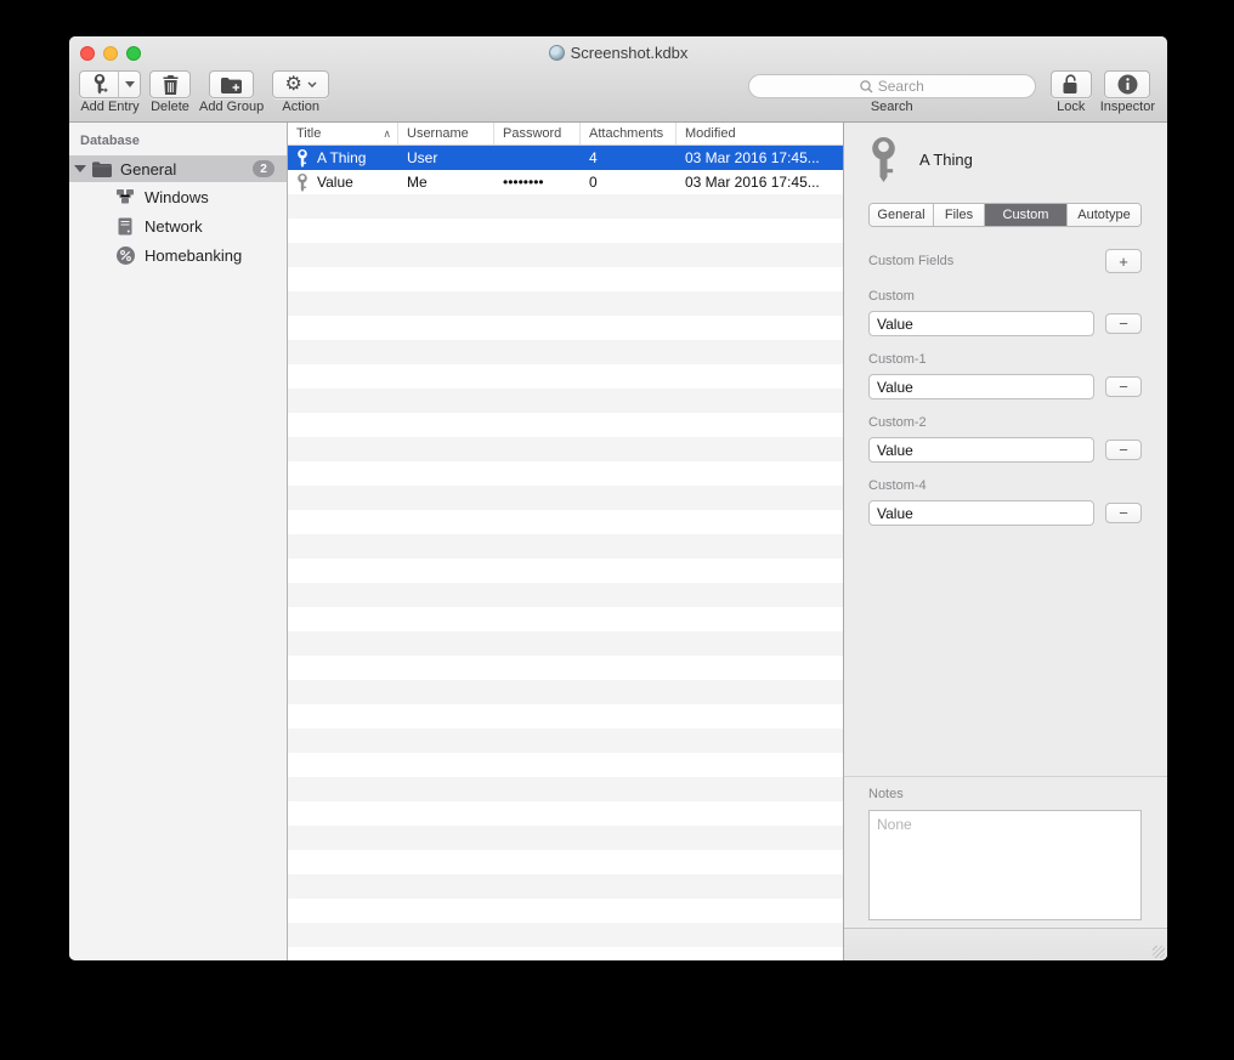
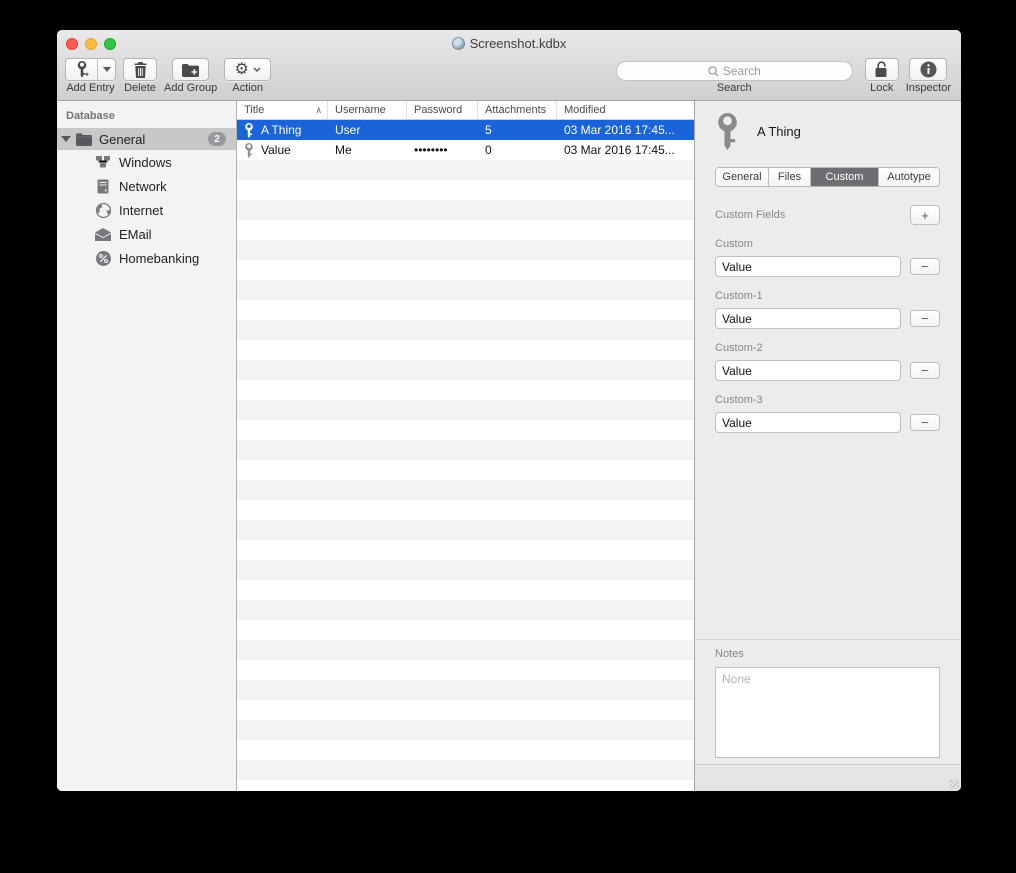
  Screenshot.kdbx
  Add Entry
  Delete
  Add Group
  ⚙
  Action
  Search
  Search
  Lock
  Inspector
  Database
  General
  2
  Windows
  Network
+ Internet
+ EMail
  Homebanking
  Title
  ∧
  Username
  Password
  Attachments
  Modified
  A Thing
  User
- 4
+ 5
  03 Mar 2016 17:45...
  Value
  Me
  ••••••••
  0
  03 Mar 2016 17:45...
  A Thing
  General
  Files
  Custom
  Autotype
  Custom Fields
  +
  Custom
  Value
  −
  Custom-1
  Value
  −
  Custom-2
  Value
  −
- Custom-4
+ Custom-3
  Value
  −
  Notes
  None
